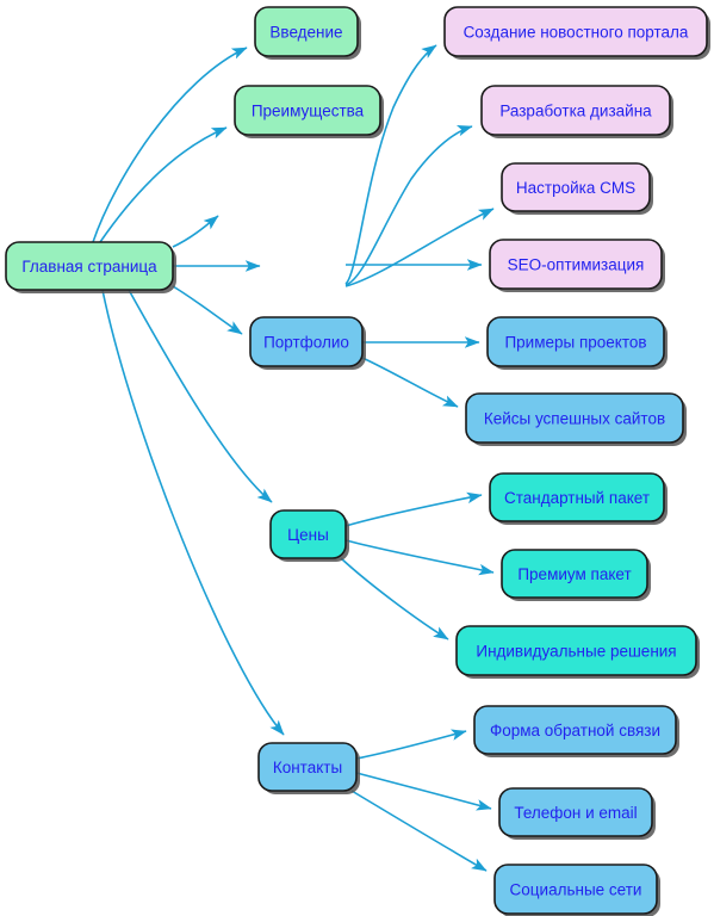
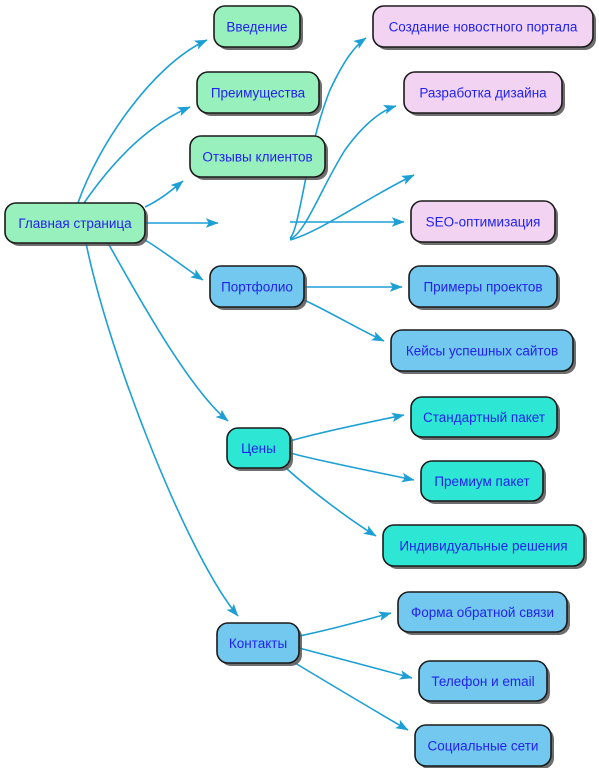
  Главная страница
  Введение
  Преимущества
+ Отзывы клиентов
  Портфолио
  Цены
  Контакты
  Создание новостного портала
  Разработка дизайна
- Настройка CMS
  SEO-оптимизация
  Примеры проектов
  Кейсы успешных сайтов
  Стандартный пакет
  Премиум пакет
  Индивидуальные решения
  Форма обратной связи
  Телефон и email
  Социальные сети
